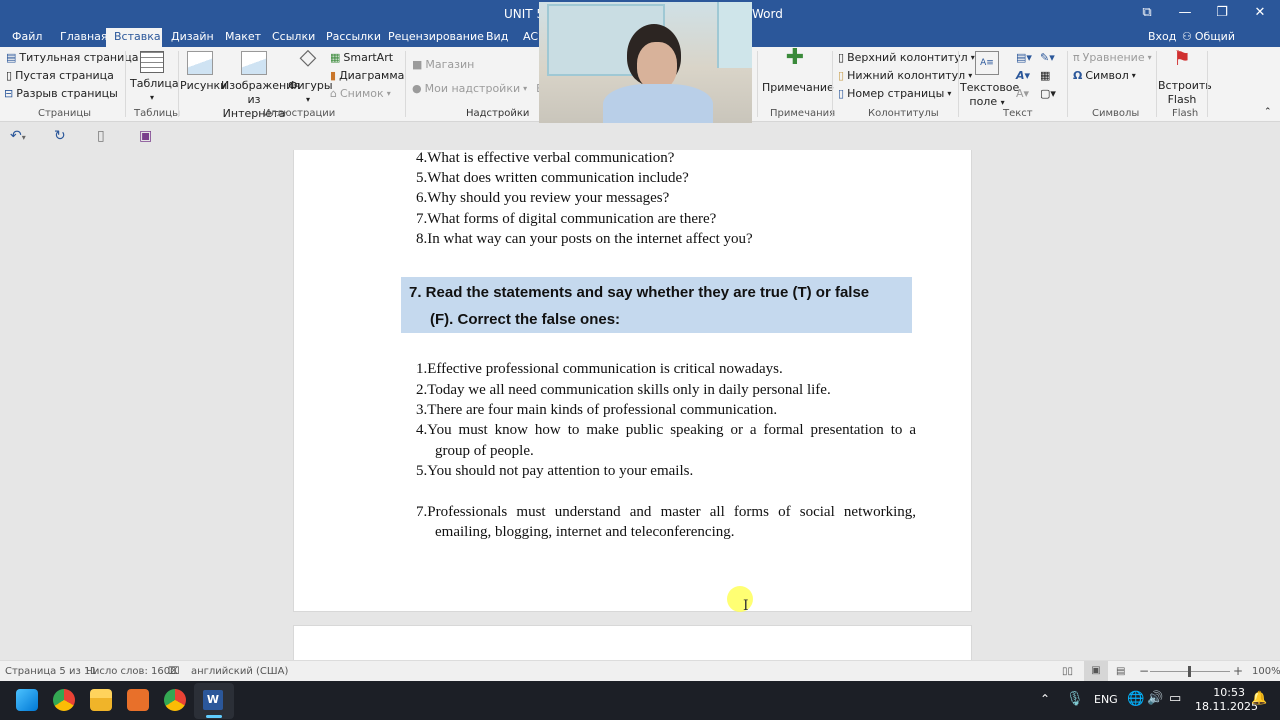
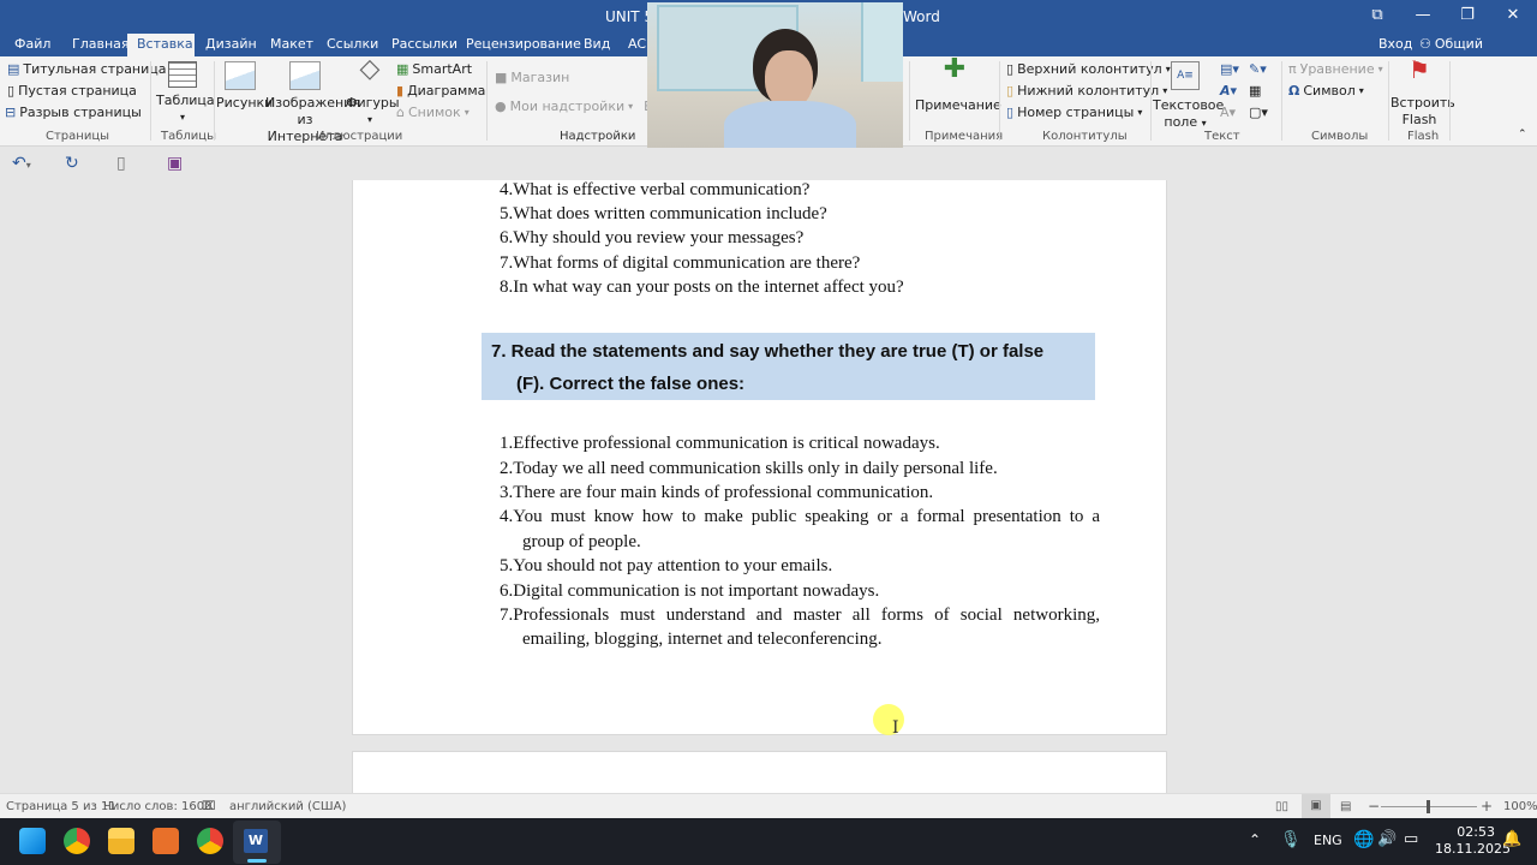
  UNIT
  Word
  ⧉
  —
  ❐
  ✕
  Файл
  Главная
  Вставка
  Дизайн
  Макет
  Ссылки
  Рассылки
  Рецензирование
  Вид
  Вход
  ⚇
  ▤
  Титульная страница
  ▯
  Пустая страница
  ⊟
  Разрыв страницы
  Страницы
  Таблица
  ▾
  Таблицы
  Рисунк
  Изображен
  из Интернета
  ◇
  Фигуры
  ▾
  ▦
  SmartArt
  ▮
  Диаграмма
  ⌂
  Снимок
  ▾
  Иллюстрации
  ■
  Магазин
  ●
  Мои надстройки
  ▾
  Надстройки
  ✚
  Примечание
  Примечани
  ▯
  Верхний колонтитл
  ▾
  ▯
  Нижний колонтитул
  ▾
  ▯
  Номер страницы
  ▾
  Колонтитулы
  A≡
  Текстово
  поле ▾
  ▤▾
  ✎▾
  A▾
  ▦
  A▾
  ▢▾
  Текст
  π
  Уравнение
  ▾
  Ω
  Символ
  ▾
  Символы
  ⚑
  Встроить
  Flash
  Flash
  ⌃
  ↶▾
  ↻
  ▯
  ▣
  4.What is effective verbal communication?
  5.What does written communication include?
  6.Why should you review your messages?
  7.What forms of digital communication are there?
  8.In what way can your posts on the internet affect you?
  7. Read the statements and say whether they are true (T) or false
  (F). Correct the false ones:
  1.Effective professional communication is critical nowadays.
  2.Today we all need communication skills only in daily personal life.
  3.There are four main kinds of professional communication.
  4.You must know how to make public speaking or a formal presentation to a
  group of people.
  5.You should not pay attention to your emails.
+ 6.Digital communication is not important nowadays.
  7.Professionals must understand and master all forms of social networking,
  emailing, blogging, internet and teleconferencing.
  I
  Страница 5 из 11
  Число слов: 1600
  ⌧
  английский (США)
  ▯▯
  ▣
  ▤
  −
  +
  100%
  W
  ⌃
  🎙
  ENG
  🌐
  🔊
  ▭
- 10:53
+ 02:53
  18.11.2025
  🔔
